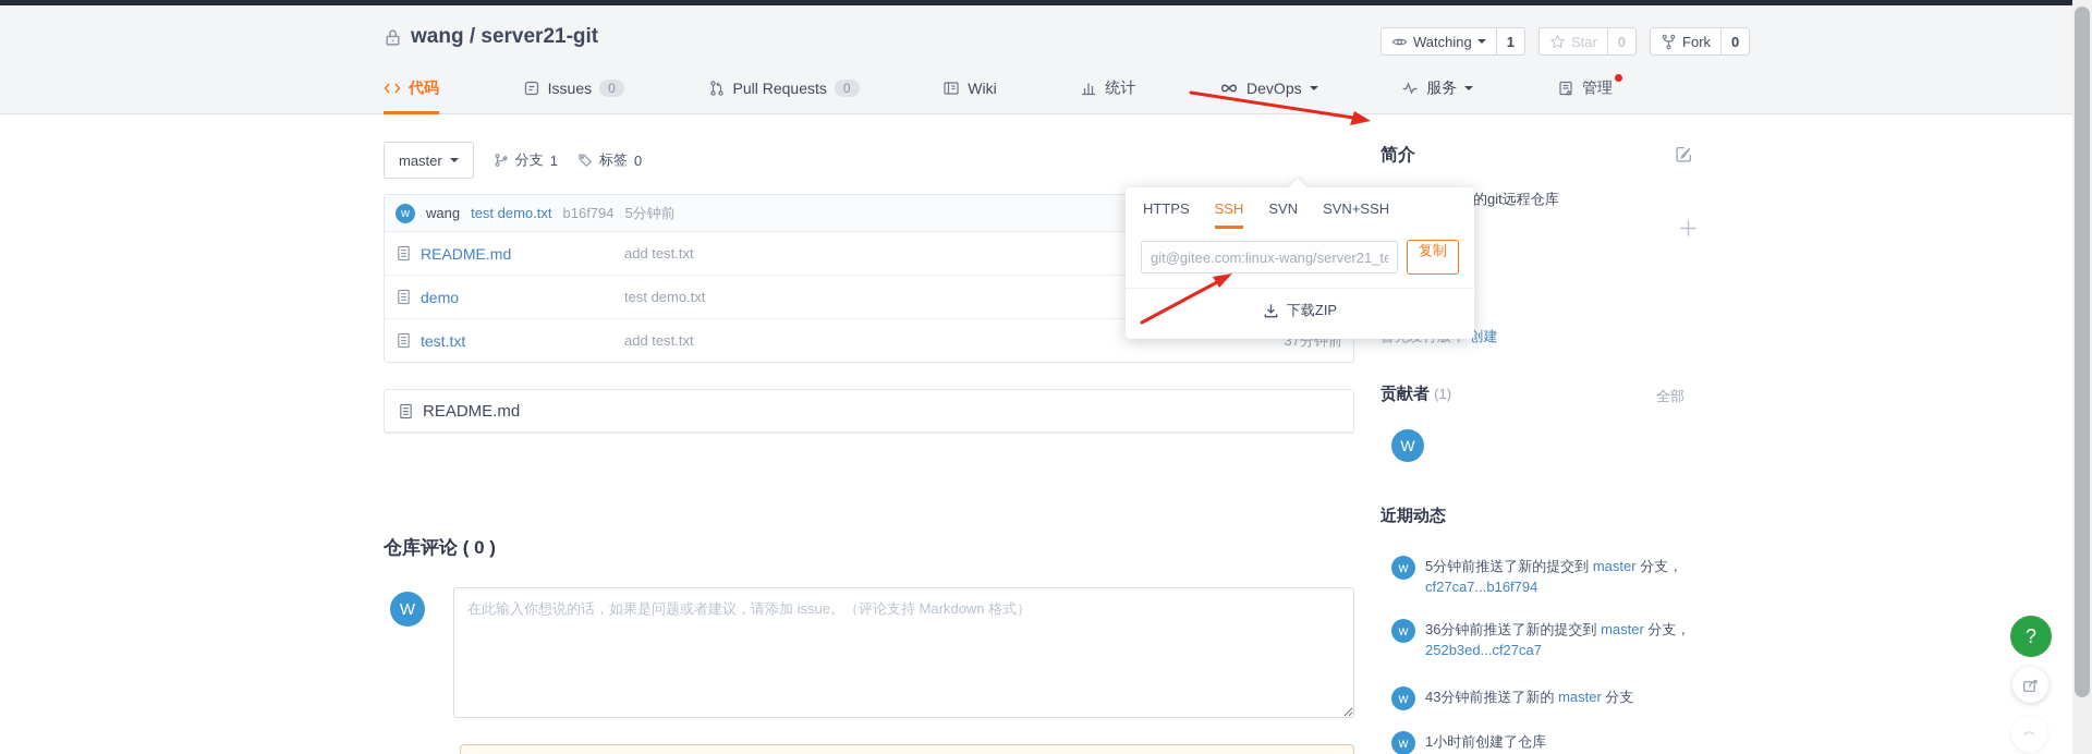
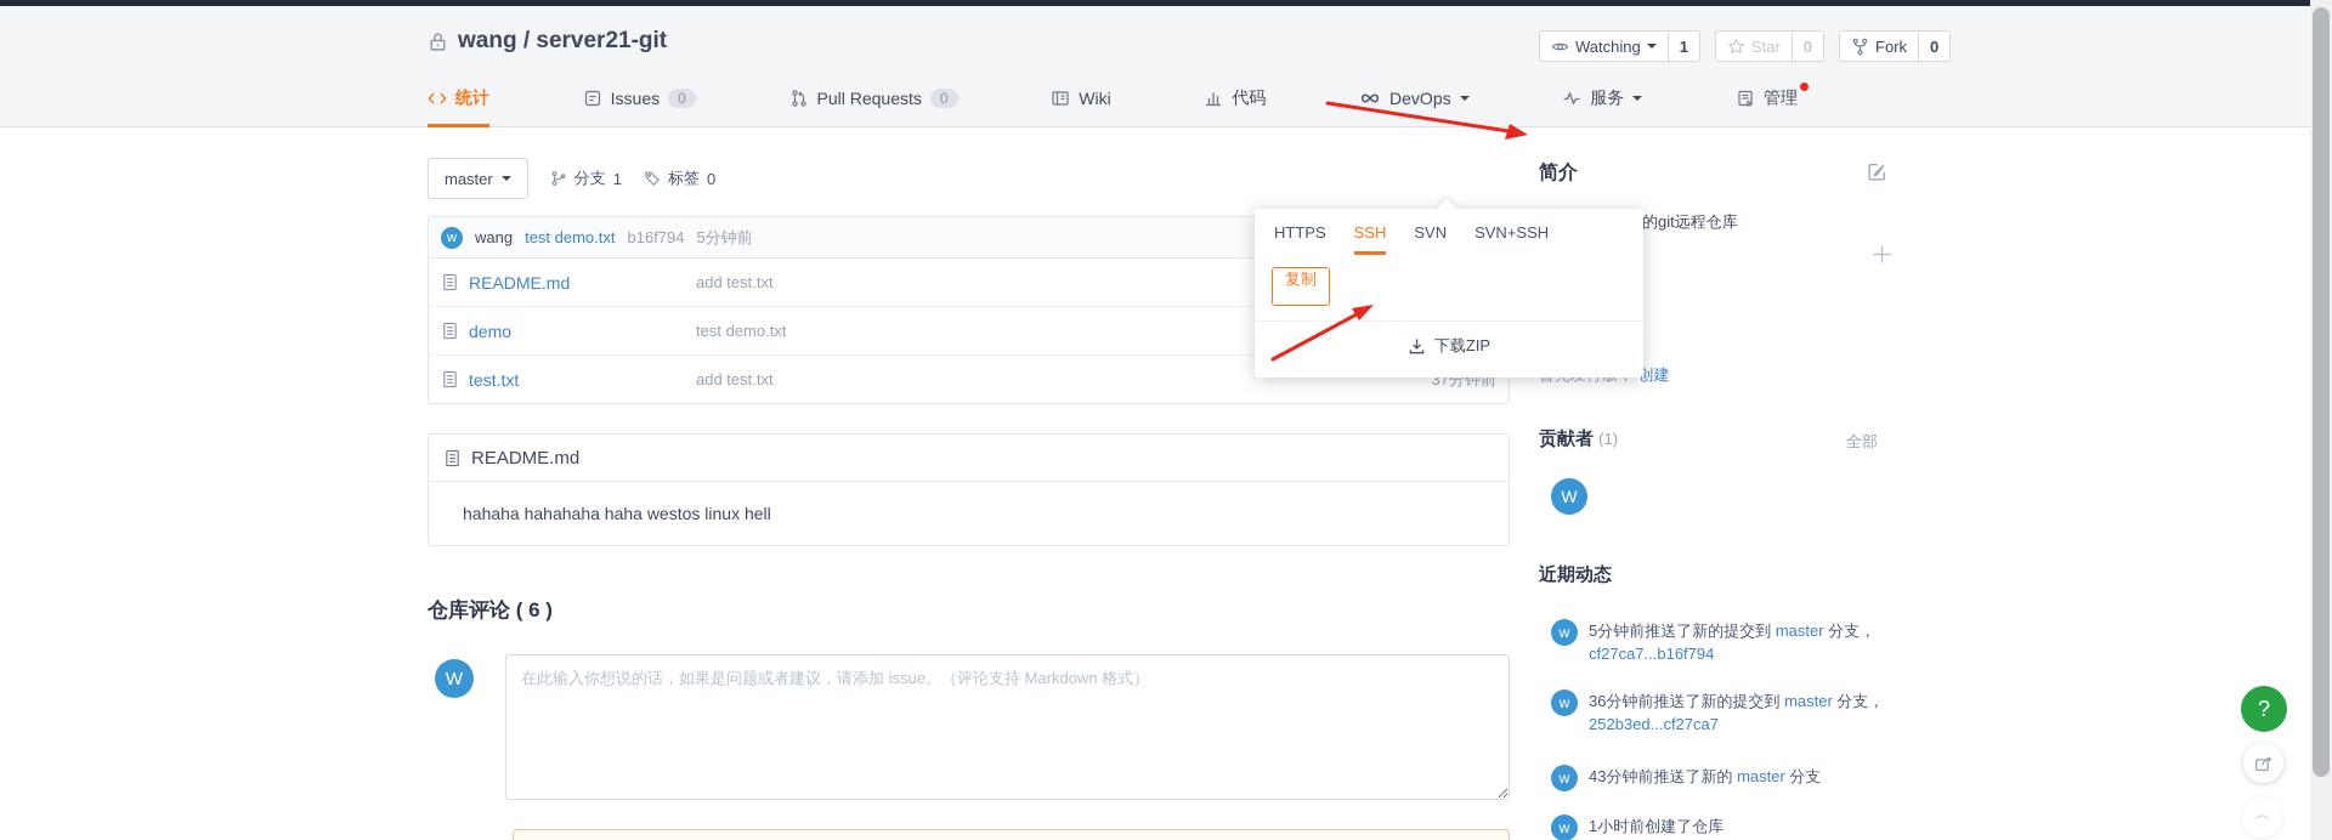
  wang / server21-git
  Watching
  1
  Star
  0
  Fork
  0
- 代码
+ 统计
  Issues
  0
  Pull Requests
  0
  Wiki
- 统计
+ 代码
  DevOps
  服务
  管理
  master
  分支
  1
  标签
  0
  w
  wang
  test demo.txt
  b16f794
  5分钟前
  README.md
  add test.txt
  demo
  test demo.txt
  test.txt
  add test.txt
  37分钟前
  README.md
+ hahaha hahahaha haha westos linux hell
- 仓库评论 ( 0 )
+ 仓库评论 ( 6 )
  W
  在此输入你想说的话，如果是问题或者建议，请添加 issue。（评论支持 Markdown 格式）
  简介
  的git远程仓库
  贡献者 (1)
  全部
  W
  近期动态
  w
  5分钟前推送了新的提交到 master 分支，cf27ca7...b16f794
  w
  36分钟前推送了新的提交到 master 分支，252b3ed...cf27ca7
  w
  43分钟前推送了新的 master 分支
  w
  1小时前创建了仓库
  HTTPS
  SSH
  SVN
  SVN+SSH
- git@gitee.com:linux-wang/server21_te
  复制
  下载ZIP
  ?
